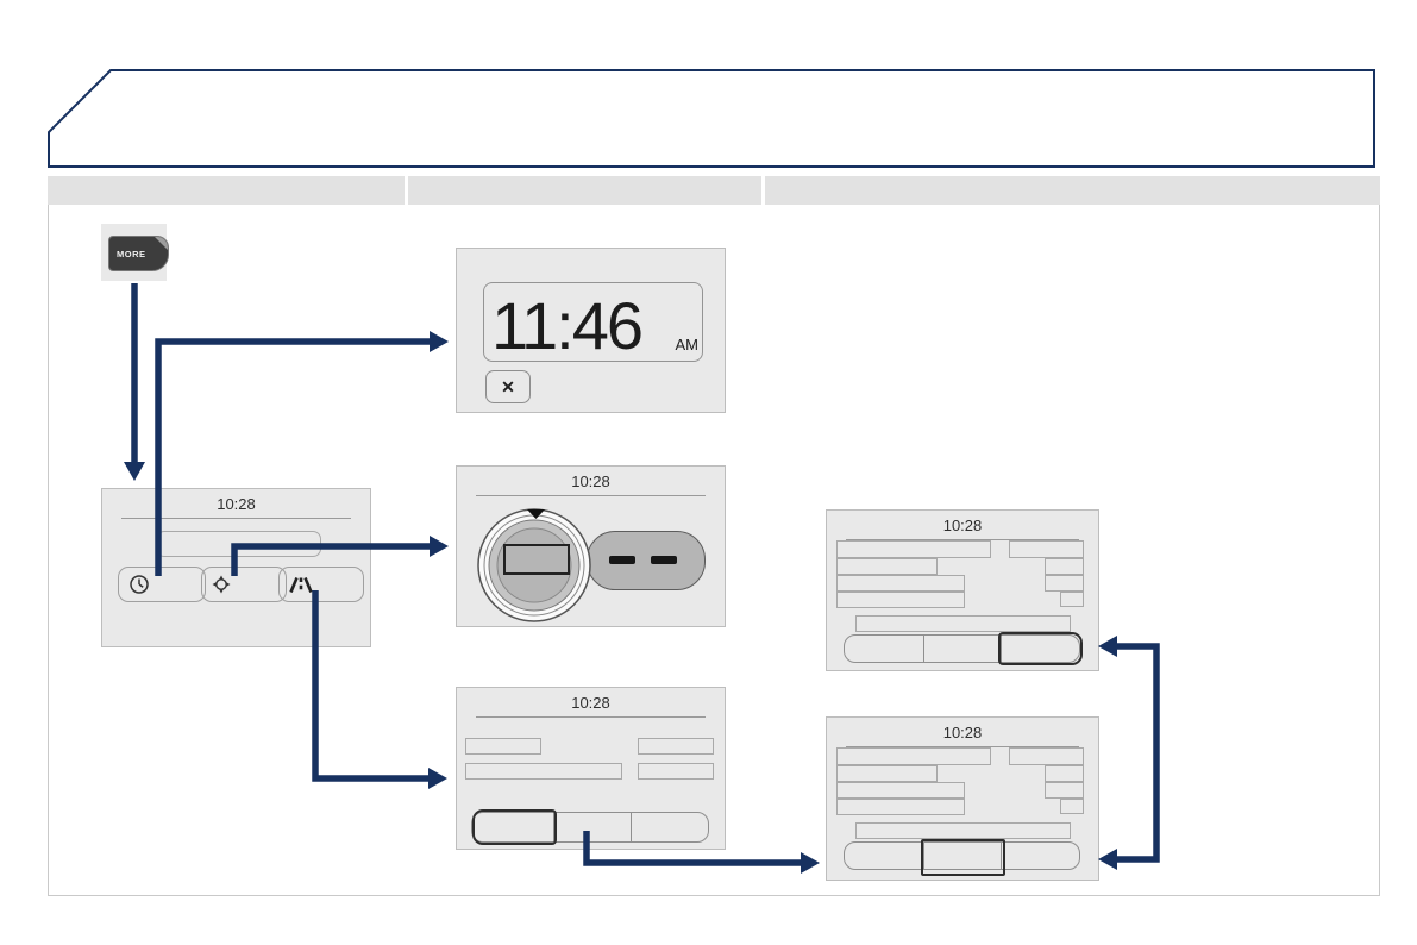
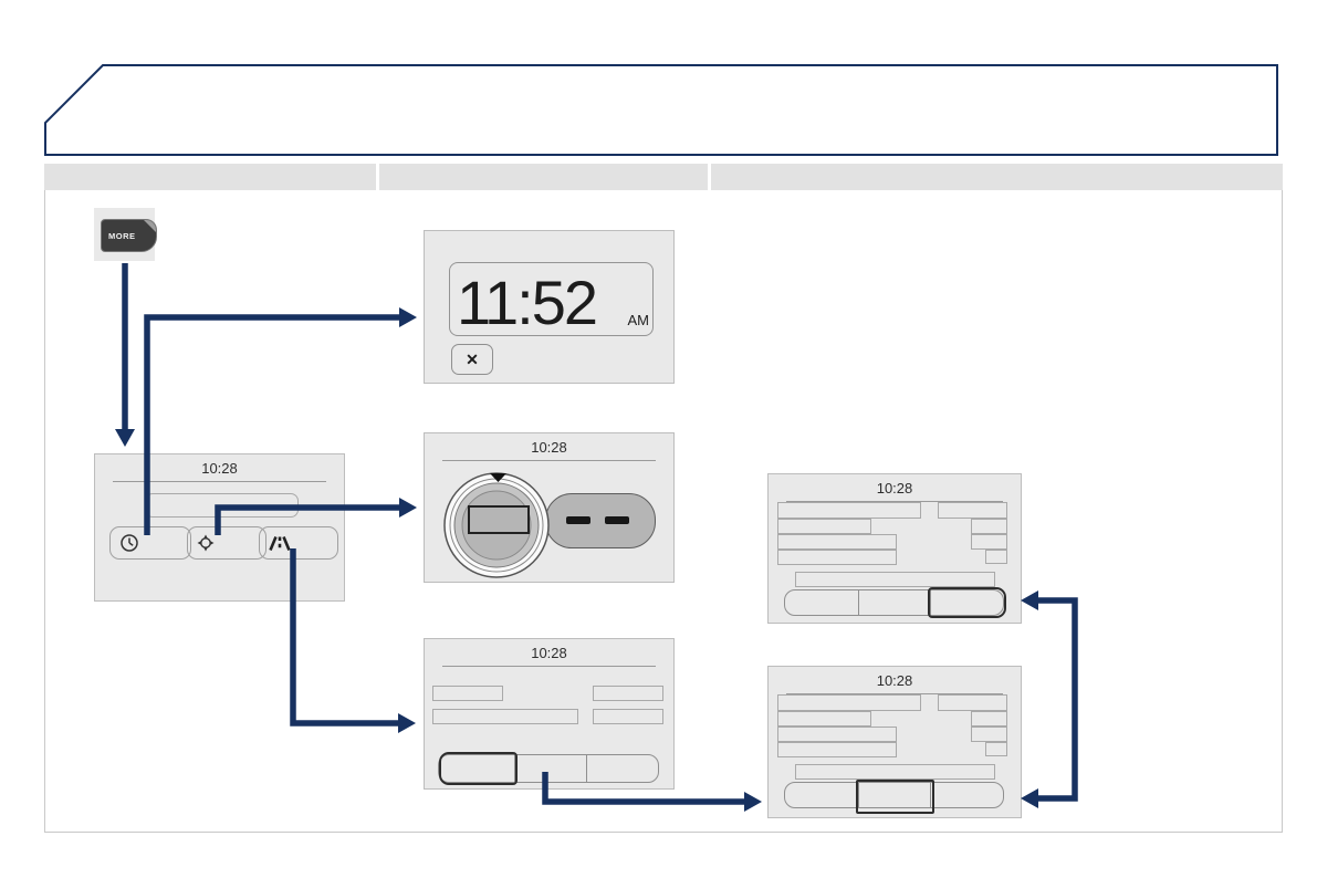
  MORE
- 11:46
+ 11:52
  AM
  ✕
  10:28
  10:28
  10:28
  10:28
  10:28
